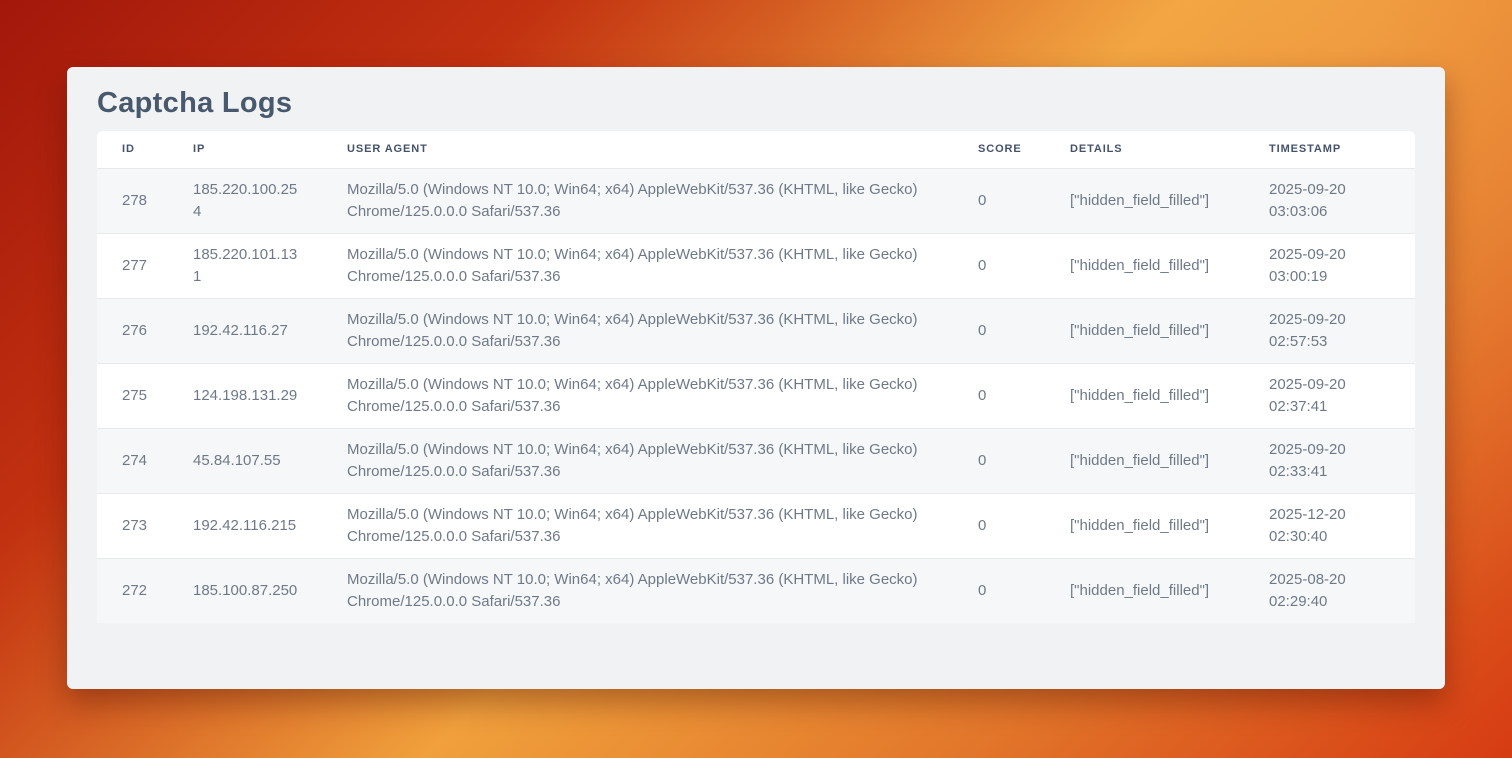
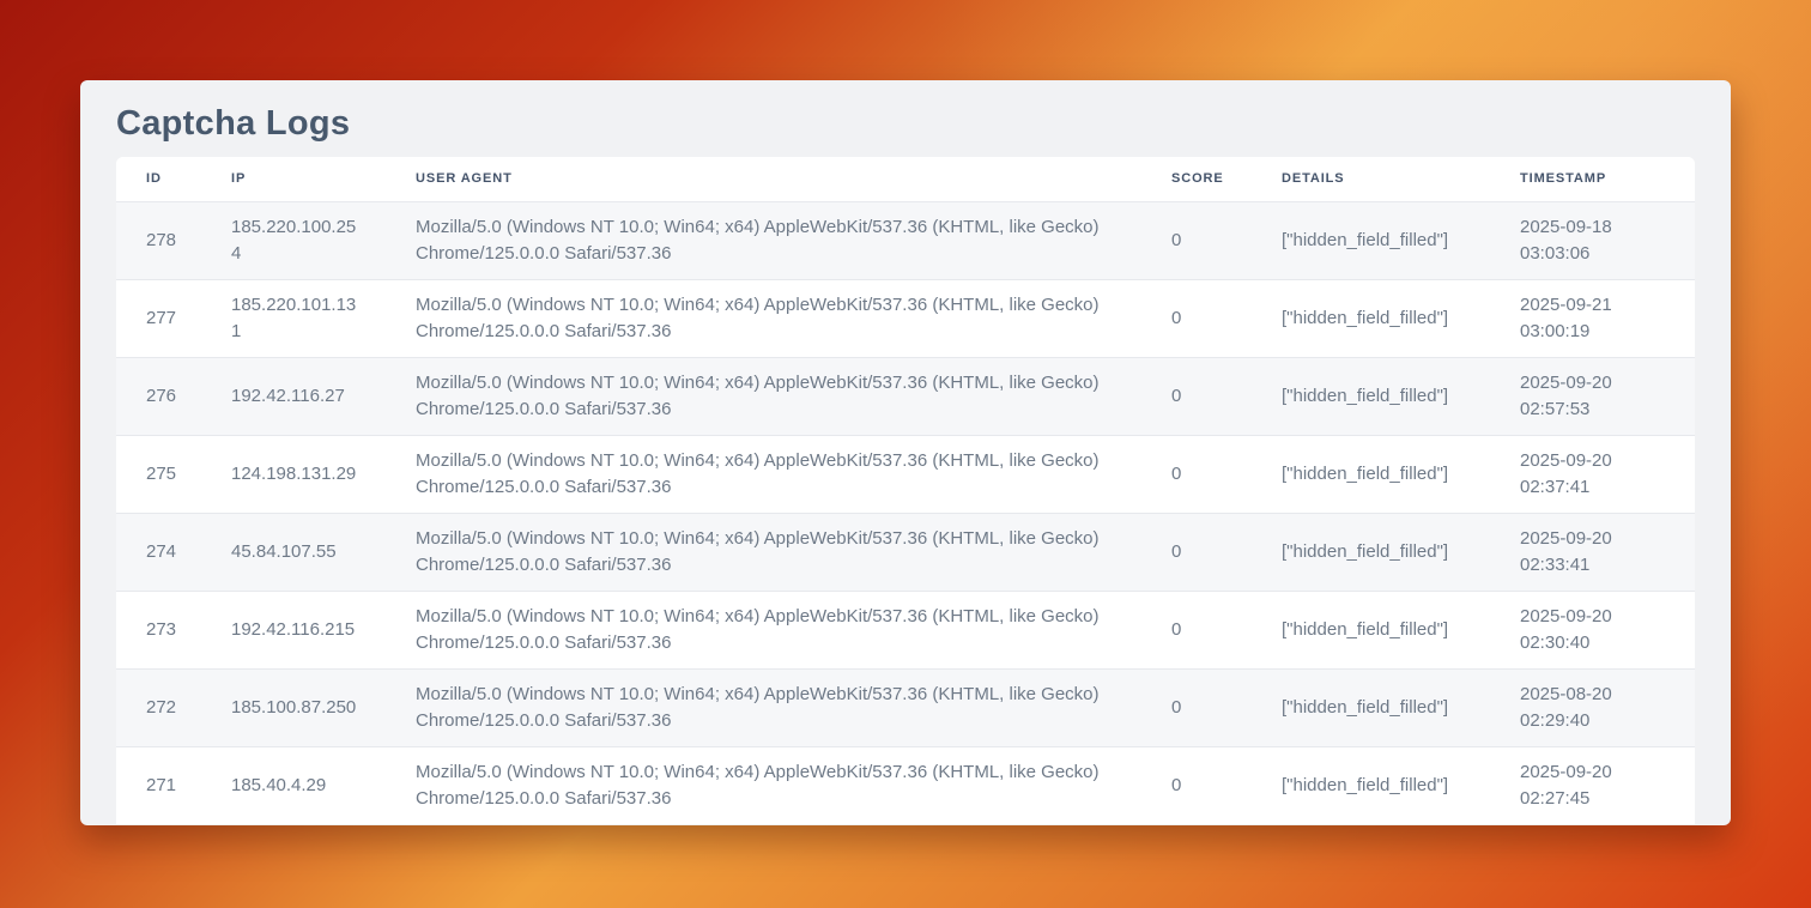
  Captcha Logs
  ID	IP	USER AGENT	SCORE	DETAILS	TIMESTAMP
- 278	185.220.100.254	Mozilla/5.0 (Windows NT 10.0; Win64; x64) AppleWebKit/537.36 (KHTML, like Gecko) Chrome/125.0.0.0 Safari/537.36	0	["hidden_field_filled"]	2025-09-20 03:03:06
+ 278	185.220.100.254	Mozilla/5.0 (Windows NT 10.0; Win64; x64) AppleWebKit/537.36 (KHTML, like Gecko) Chrome/125.0.0.0 Safari/537.36	0	["hidden_field_filled"]	2025-09-18 03:03:06
- 277	185.220.101.131	Mozilla/5.0 (Windows NT 10.0; Win64; x64) AppleWebKit/537.36 (KHTML, like Gecko) Chrome/125.0.0.0 Safari/537.36	0	["hidden_field_filled"]	2025-09-20 03:00:19
+ 277	185.220.101.131	Mozilla/5.0 (Windows NT 10.0; Win64; x64) AppleWebKit/537.36 (KHTML, like Gecko) Chrome/125.0.0.0 Safari/537.36	0	["hidden_field_filled"]	2025-09-21 03:00:19
  276	192.42.116.27	Mozilla/5.0 (Windows NT 10.0; Win64; x64) AppleWebKit/537.36 (KHTML, like Gecko) Chrome/125.0.0.0 Safari/537.36	0	["hidden_field_filled"]	2025-09-20 02:57:53
  275	124.198.131.29	Mozilla/5.0 (Windows NT 10.0; Win64; x64) AppleWebKit/537.36 (KHTML, like Gecko) Chrome/125.0.0.0 Safari/537.36	0	["hidden_field_filled"]	2025-09-20 02:37:41
  274	45.84.107.55	Mozilla/5.0 (Windows NT 10.0; Win64; x64) AppleWebKit/537.36 (KHTML, like Gecko) Chrome/125.0.0.0 Safari/537.36	0	["hidden_field_filled"]	2025-09-20 02:33:41
- 273	192.42.116.215	Mozilla/5.0 (Windows NT 10.0; Win64; x64) AppleWebKit/537.36 (KHTML, like Gecko) Chrome/125.0.0.0 Safari/537.36	0	["hidden_field_filled"]	2025-12-20 02:30:40
+ 273	192.42.116.215	Mozilla/5.0 (Windows NT 10.0; Win64; x64) AppleWebKit/537.36 (KHTML, like Gecko) Chrome/125.0.0.0 Safari/537.36	0	["hidden_field_filled"]	2025-09-20 02:30:40
  272	185.100.87.250	Mozilla/5.0 (Windows NT 10.0; Win64; x64) AppleWebKit/537.36 (KHTML, like Gecko) Chrome/125.0.0.0 Safari/537.36	0	["hidden_field_filled"]	2025-08-20 02:29:40
+ 271	185.40.4.29	Mozilla/5.0 (Windows NT 10.0; Win64; x64) AppleWebKit/537.36 (KHTML, like Gecko) Chrome/125.0.0.0 Safari/537.36	0	["hidden_field_filled"]	2025-09-20 02:27:45
